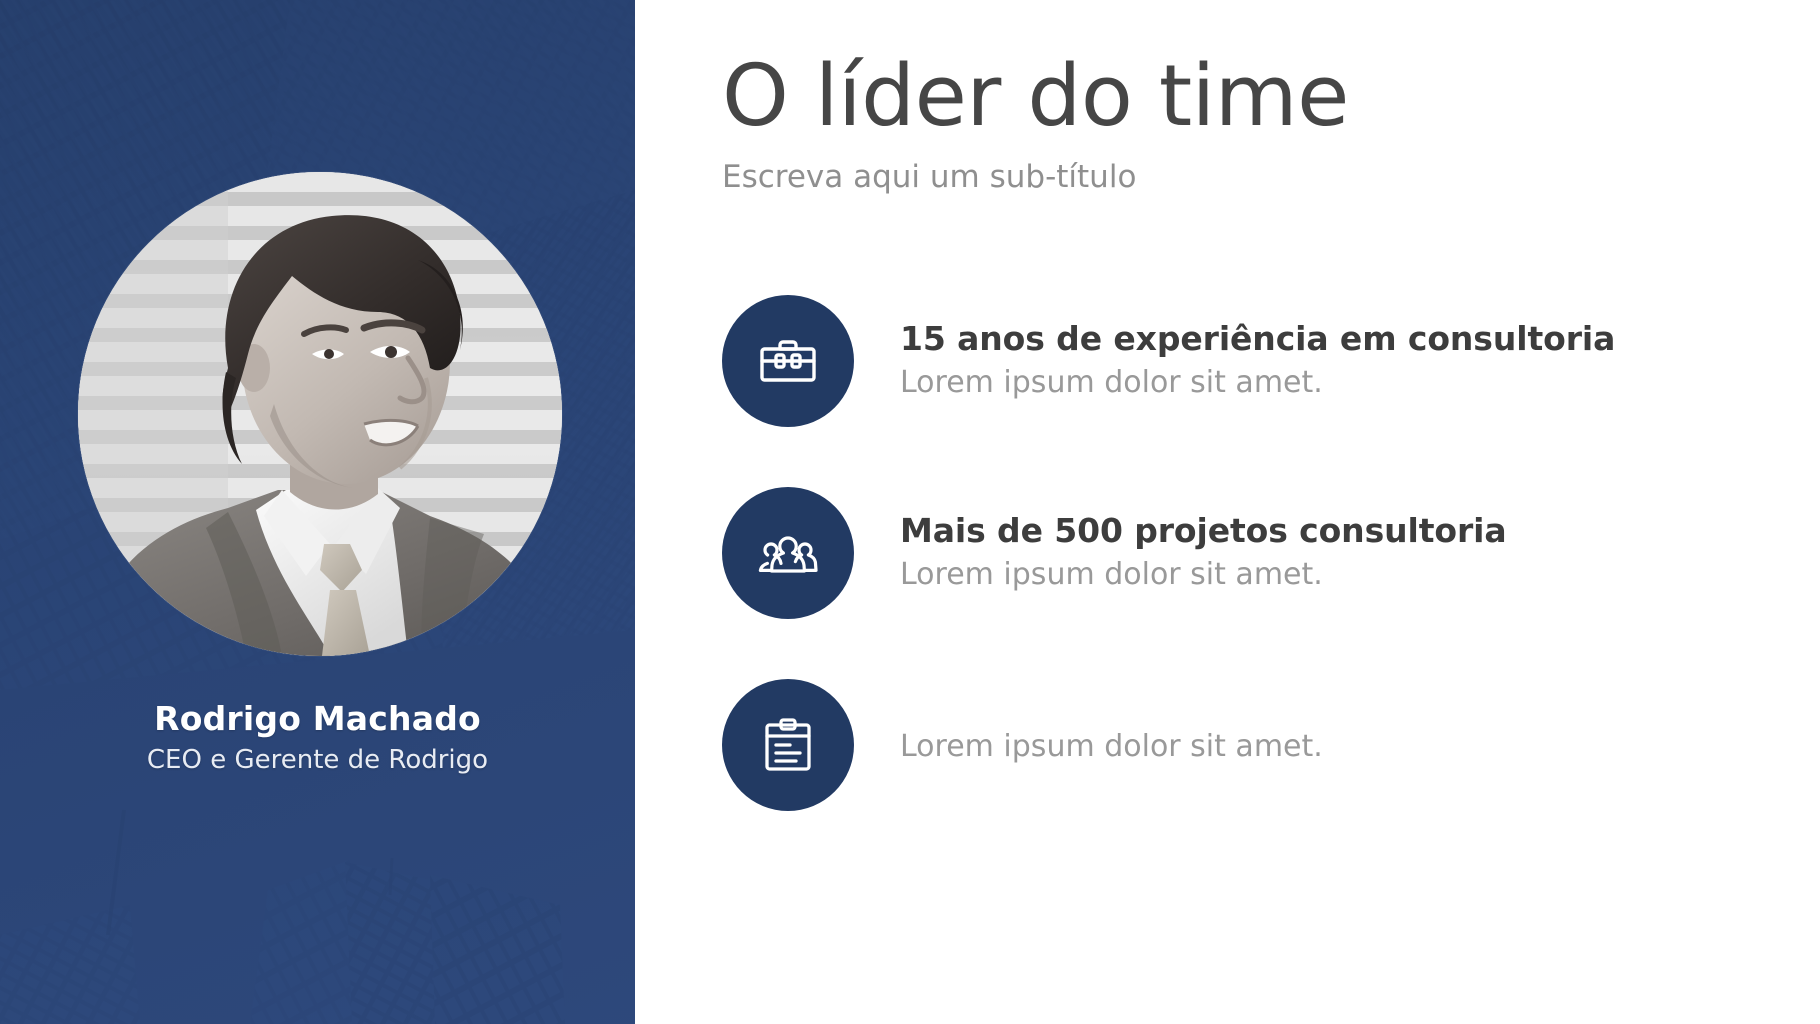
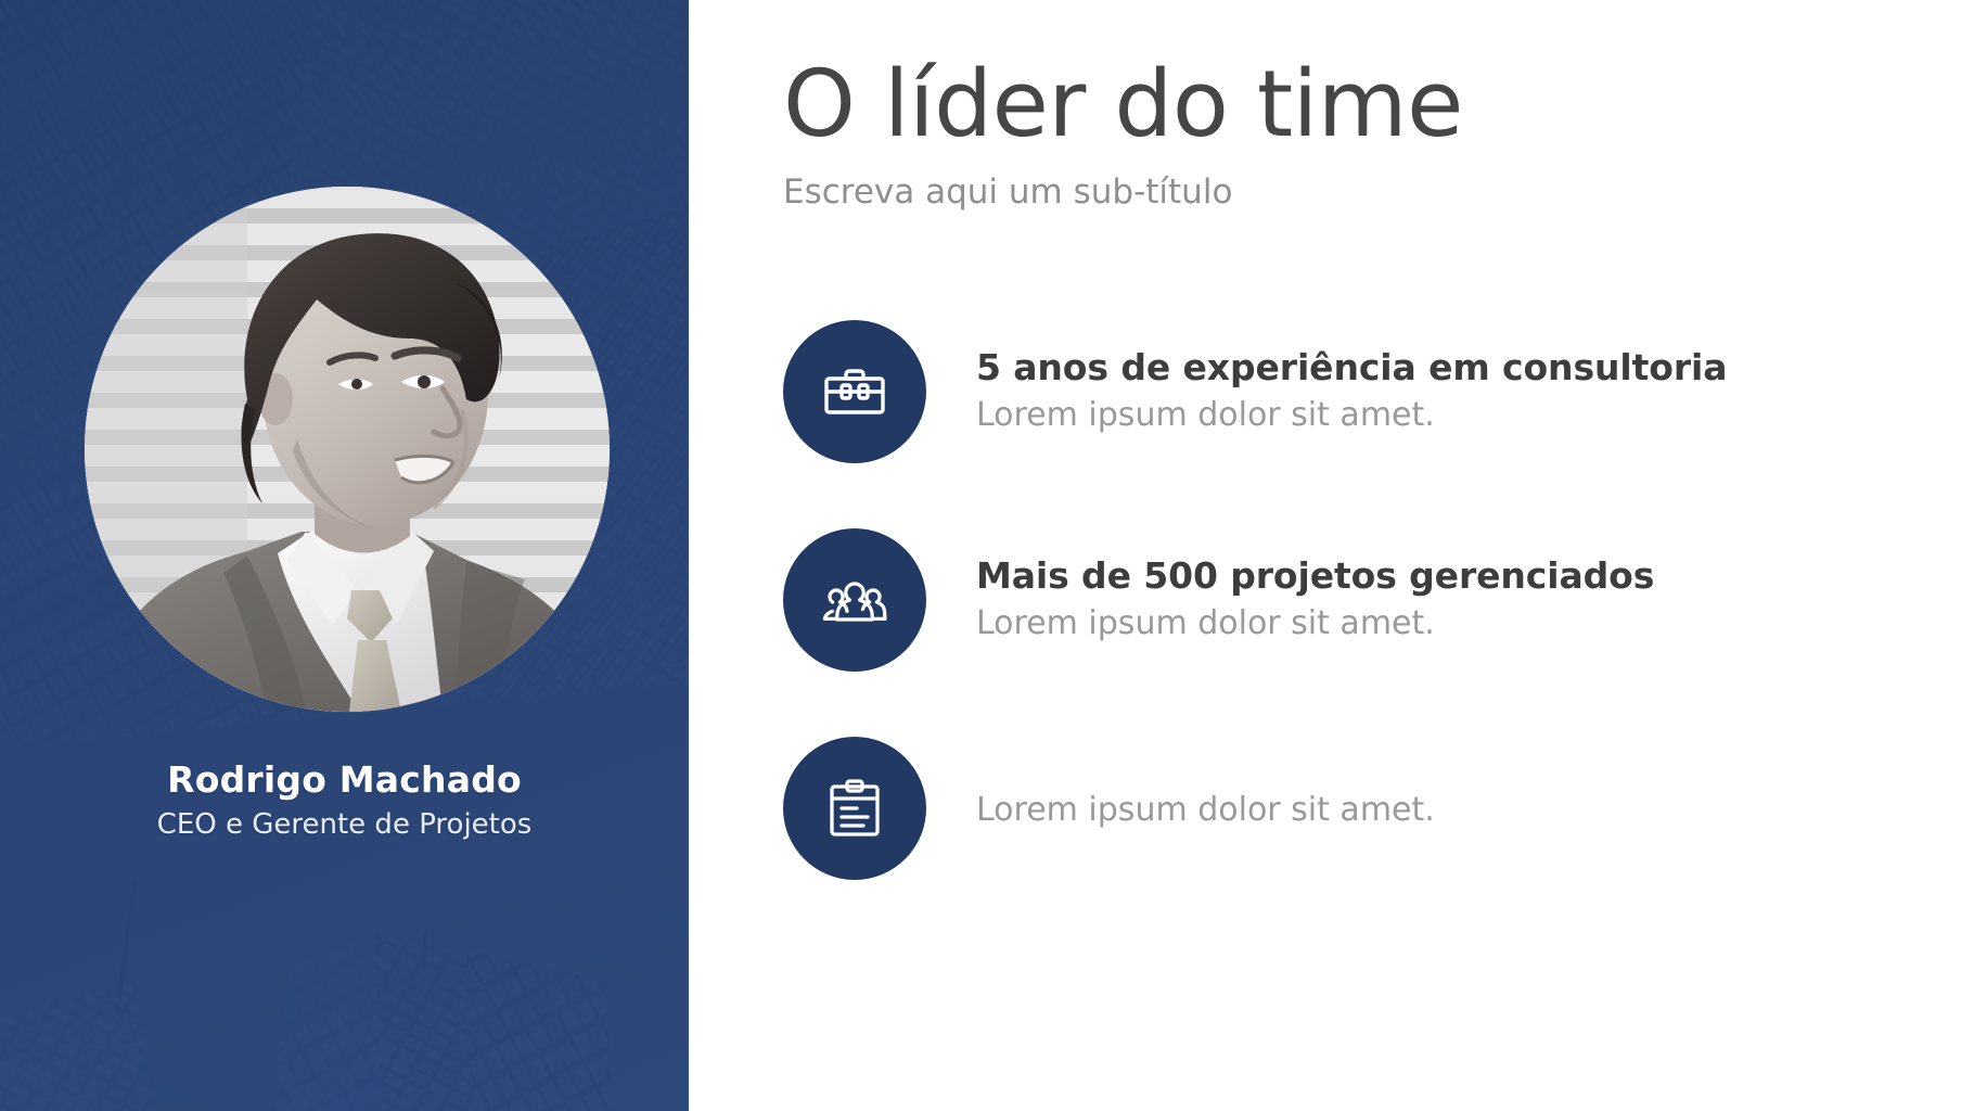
  Rodrigo Machado
- CEO e Gerente de Rodrigo
+ CEO e Gerente de Projetos
  O líder do time
  Escreva aqui um sub-título
- 15 anos de experiência em consultoria
+ 5 anos de experiência em consultoria
  Lorem ipsum dolor sit amet.
- Mais de 500 projetos consultoria
+ Mais de 500 projetos gerenciados
  Lorem ipsum dolor sit amet.
  Lorem ipsum dolor sit amet.
